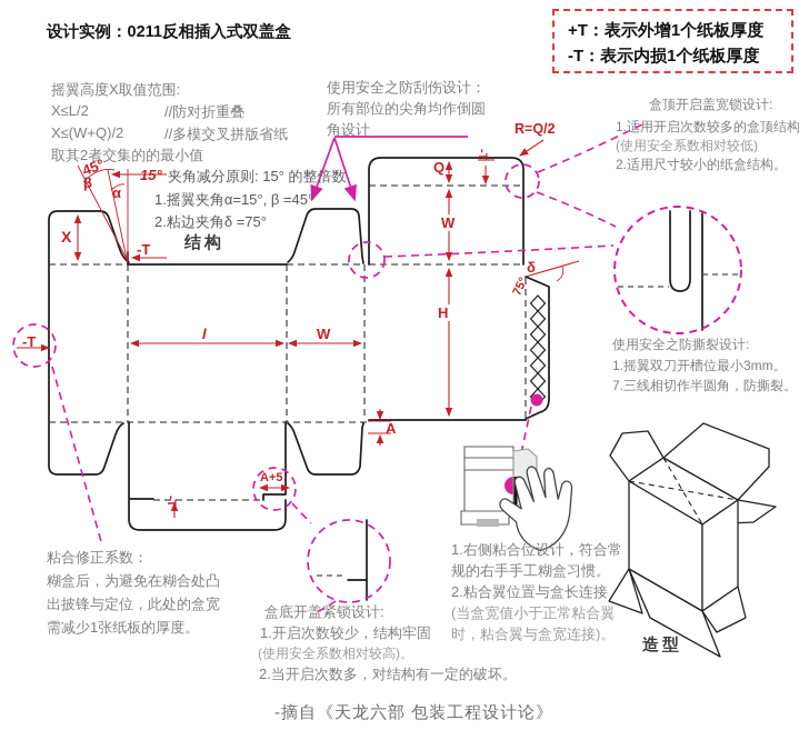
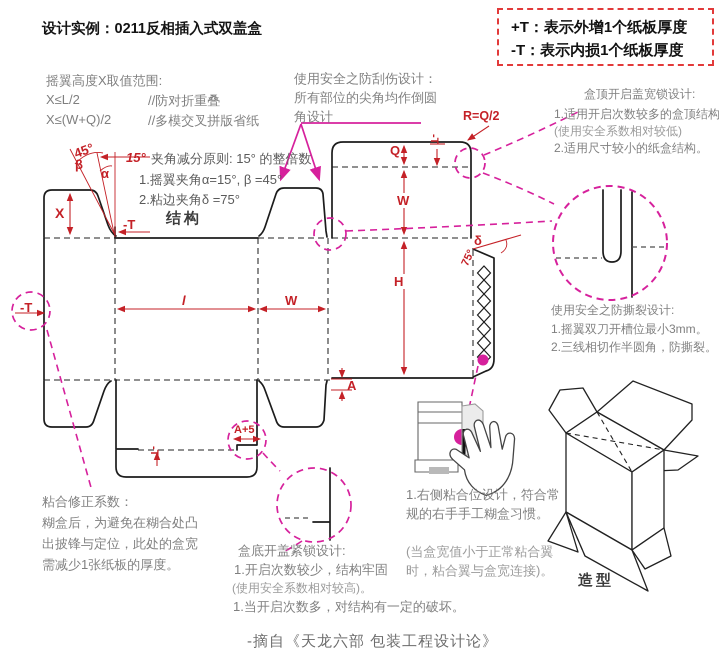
  设计实例：0211反相插入式双盖盒
  +T：表示外增1个纸板厚度
  -T：表示内损1个纸板厚度
  摇翼高度X取值范围:
  X≤L/2
  //防对折重叠
  X≤(W+Q)/2
  //多模交叉拼版省纸
- 取其2者交集的的最小值
  15°
  夹角减分原则: 15° 的整倍数
  1.摇翼夹角α=15°, β =45°
  2.粘边夹角δ =75°
  结构
  使用安全之防刮伤设计：
  所有部位的尖角均作倒圆
  角设计
  盒顶开启盖宽锁设计:
  1.适用开启次数较多的盒顶结构
  (使用安全系数相对较低)
  2.适用尺寸较小的纸盒结构。
  使用安全之防撕裂设计:
  1.摇翼双刀开槽位最小3mm。
- 7.三线相切作半圆角，防撕裂。
+ 2.三线相切作半圆角，防撕裂。
  粘合修正系数：
  糊盒后，为避免在糊合处凸
  出披锋与定位，此处的盒宽
  需减少1张纸板的厚度。
  盒底开盖紧锁设计:
  1.开启次数较少，结构牢固
  (使用安全系数相对较高)。
- 2.当开启次数多，对结构有一定的破坏。
+ 1.当开启次数多，对结构有一定的破坏。
  1.右侧粘合位设计，符合常
  规的右手手工糊盒习惯。
- 2.粘合翼位置与盒长连接
  (当盒宽值小于正常粘合翼
  时，粘合翼与盒宽连接)。
  造型
  -摘自《天龙六部 包装工程设计论》
  β
  α
  X
  -T
  Q
  R=Q/2
  W
  H
  δ
  l
  W
  A
  A+5
  -T
